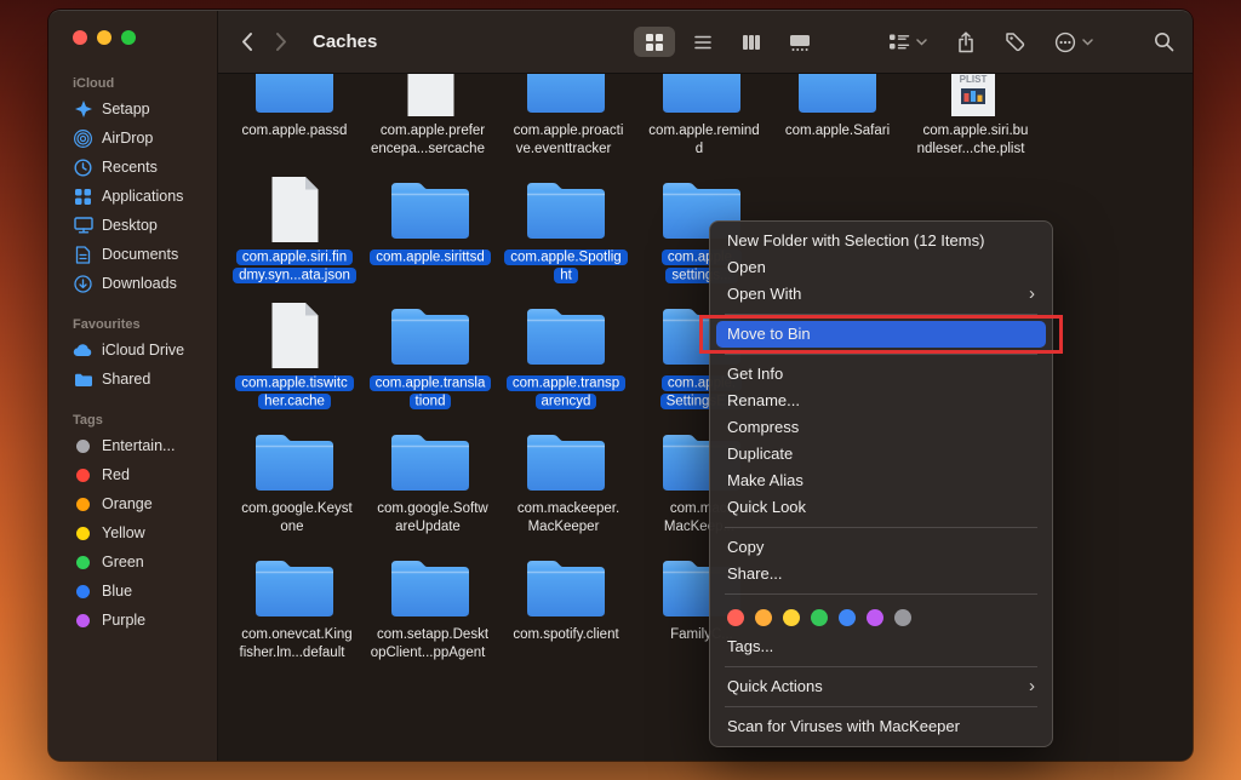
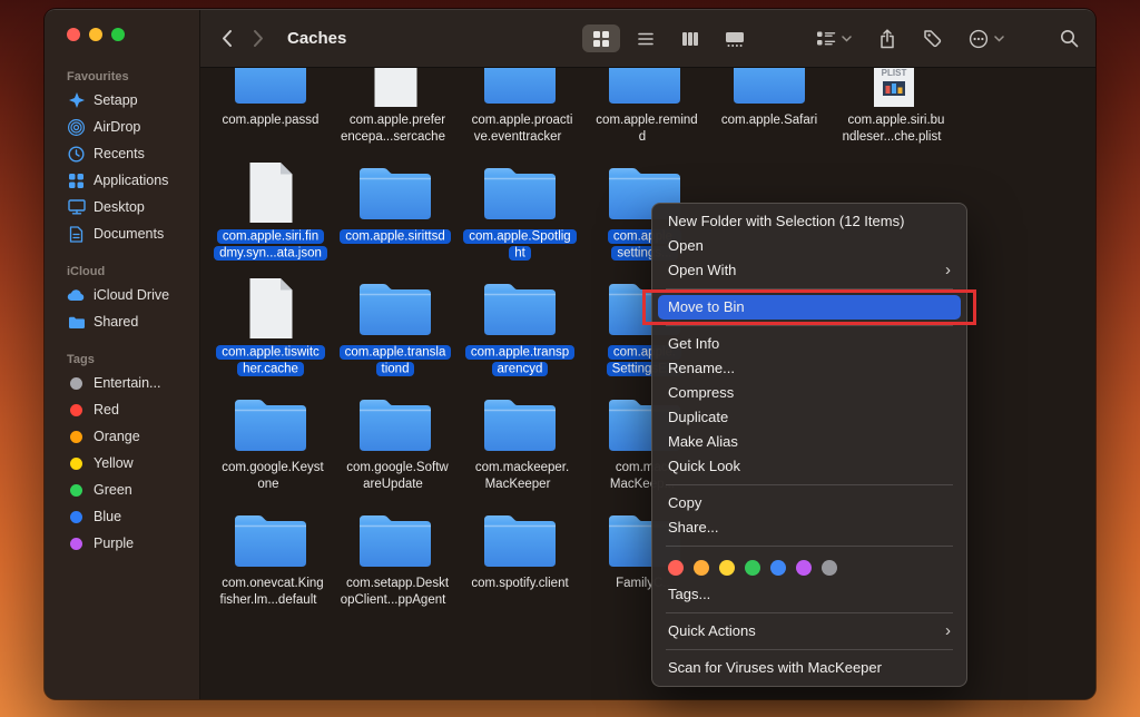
- iCloud
+ Favourites
  Setapp
  AirDrop
  Recents
  Applications
  Desktop
  Documents
- Downloads
- Favourites
+ iCloud
  iCloud Drive
  Shared
  Tags
  Entertain...
  Red
  Orange
  Yellow
  Green
  Blue
  Purple
  Caches
  com.apple.passd
  com.apple.prefer
  encepa...sercache
  com.apple.proacti
  ve.eventtracker
  com.apple.remind
  d
  com.apple.Safari
  PLIST
  com.apple.siri.bu
  ndleser...che.plist
  com.apple.siri.fin
  dmy.syn...ata.json
  com.apple.sirittsd
  com.apple.Spotlig
  ht
  com.apple.tiswitc
  her.cache
  com.apple.transla
  tiond
  com.apple.transp
  arencyd
  com.google.Keyst
  one
  com.google.Softw
  areUpdate
  com.mackeeper.
  MacKeeper
  com.onevcat.King
  fisher.lm...default
  com.setapp.Deskt
  opClient...ppAgent
  com.spotify.client
  New Folder with Selection (12 Items)
  Open
  Open With
  ›
  Move to Bin
  Get Info
  Rename...
  Compress
  Duplicate
  Make Alias
  Quick Look
  Copy
  Share...
  Tags...
  Quick Actions
  ›
  Scan for Viruses with MacKeeper
